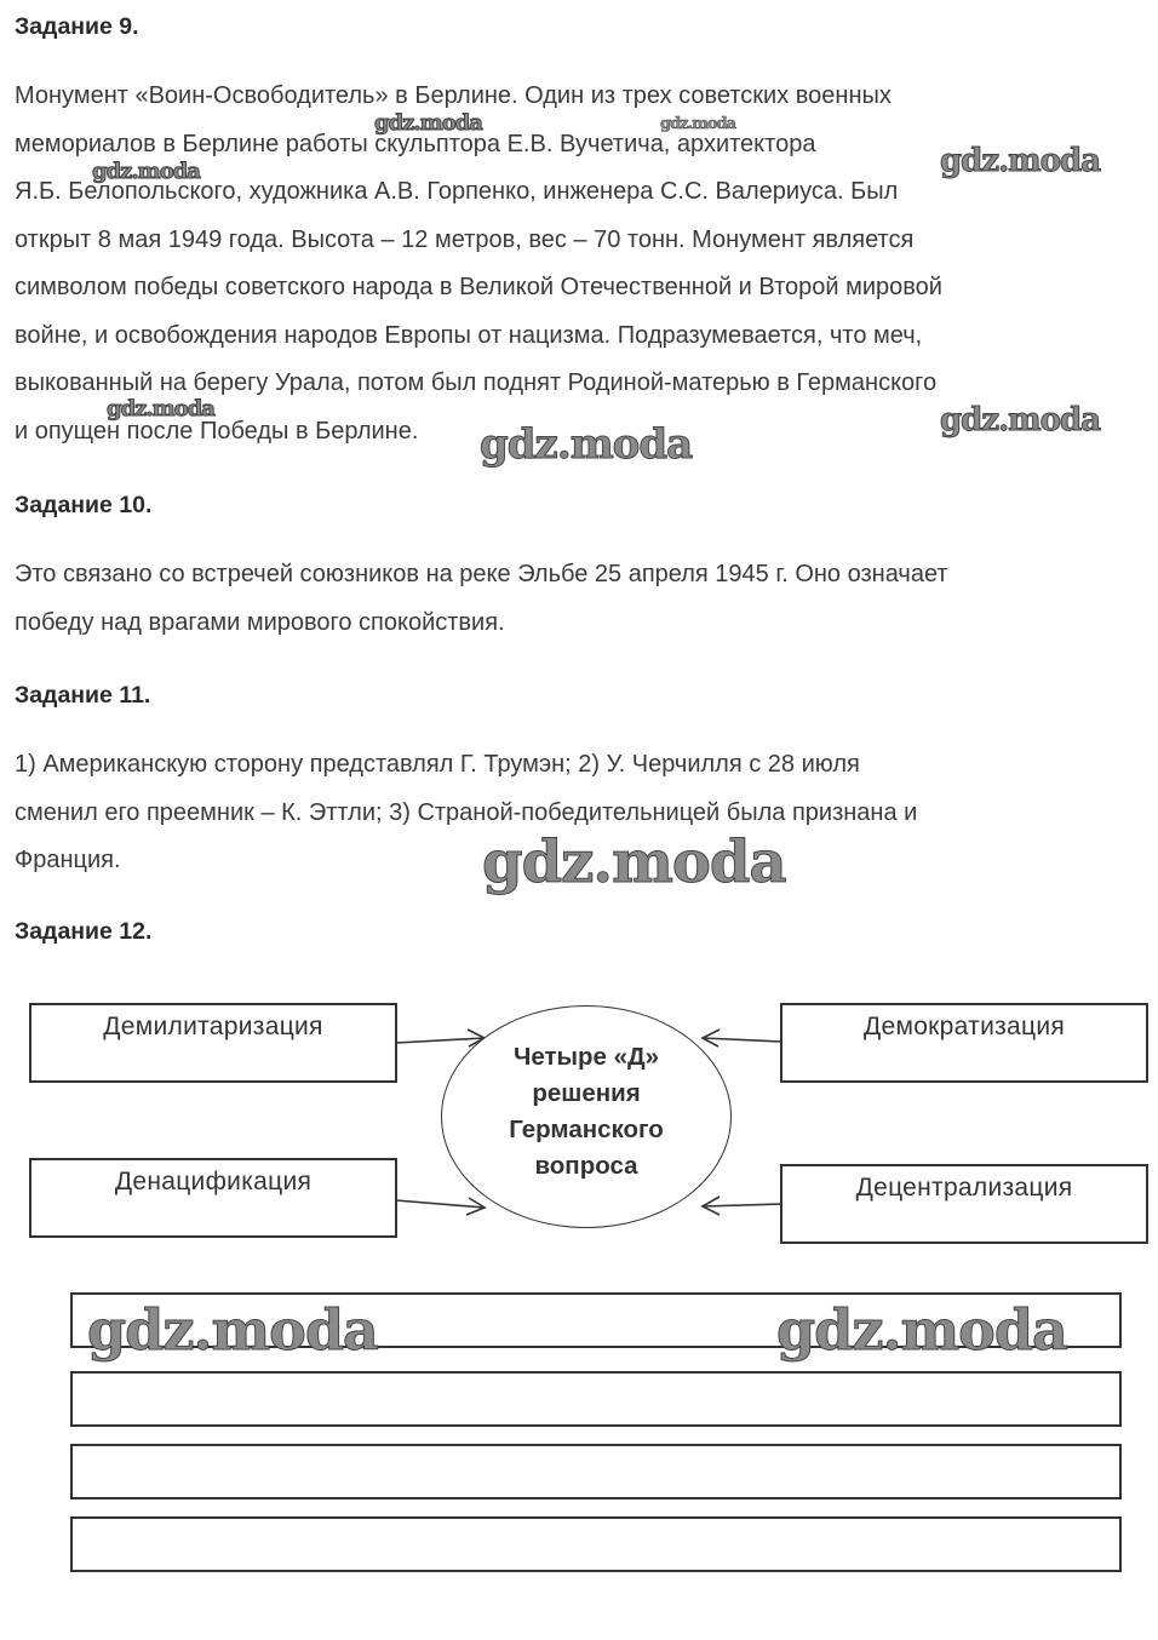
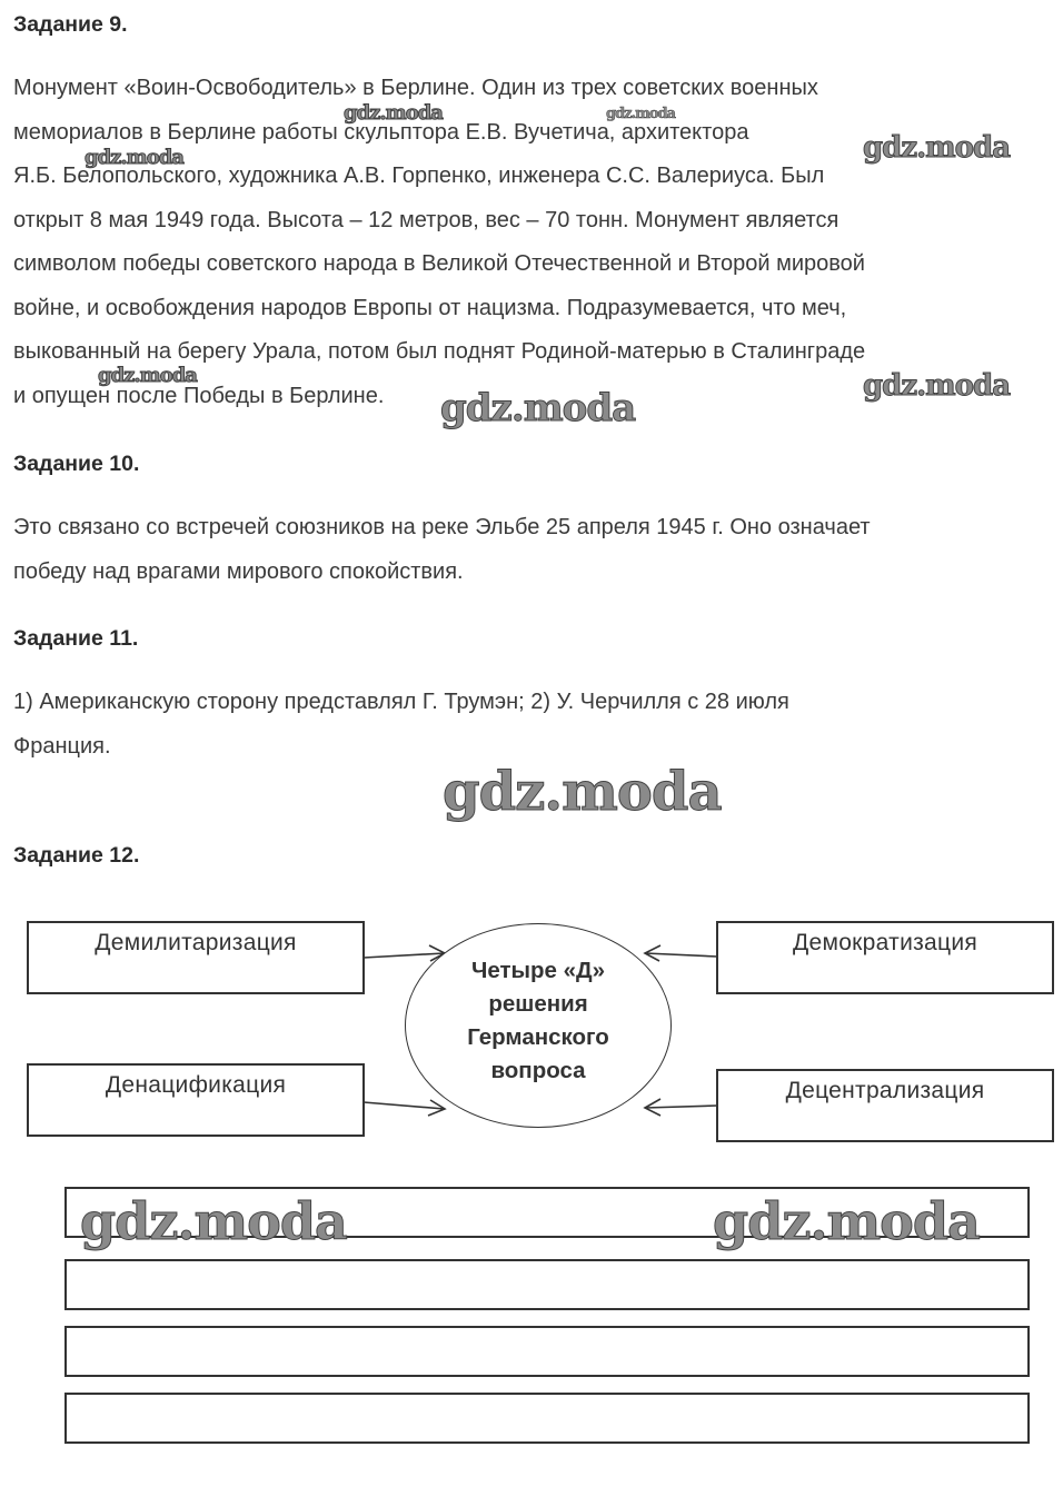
  Задание 9.
  Монумент «Воин-Освободитель» в Берлине. Один из трех советских военных
  мемориалов в Берлине работы скульптора Е.В. Вучетича, архитектора
  Я.Б. Белопольского, художника А.В. Горпенко, инженера С.С. Валериуса. Был
  открыт 8 мая 1949 года. Высота – 12 метров, вес – 70 тонн. Монумент является
  символом победы советского народа в Великой Отечественной и Второй мировой
  войне, и освобождения народов Европы от нацизма. Подразумевается, что меч,
- выкованный на берегу Урала, потом был поднят Родиной-матерью в Германского
+ выкованный на берегу Урала, потом был поднят Родиной-матерью в Сталинграде
  и опущен после Победы в Берлине.
  Задание 10.
  Это связано со встречей союзников на реке Эльбе 25 апреля 1945 г. Оно означает
  победу над врагами мирового спокойствия.
  Задание 11.
  1) Американскую сторону представлял Г. Трумэн; 2) У. Черчилля с 28 июля
- сменил его преемник – К. Эттли; 3) Страной-победительницей была признана и
  Франция.
  Задание 12.
  Демилитаризация
  Денацификация
  Демократизация
  Децентрализация
  Четыре «Д»
  решения
  Германского
  вопроса
  gdz.moda
  gdz.moda
  gdz.moda
  gdz.moda
  gdz.moda
  gdz.moda
  gdz.moda
  gdz.moda
  gdz.moda
  gdz.moda
